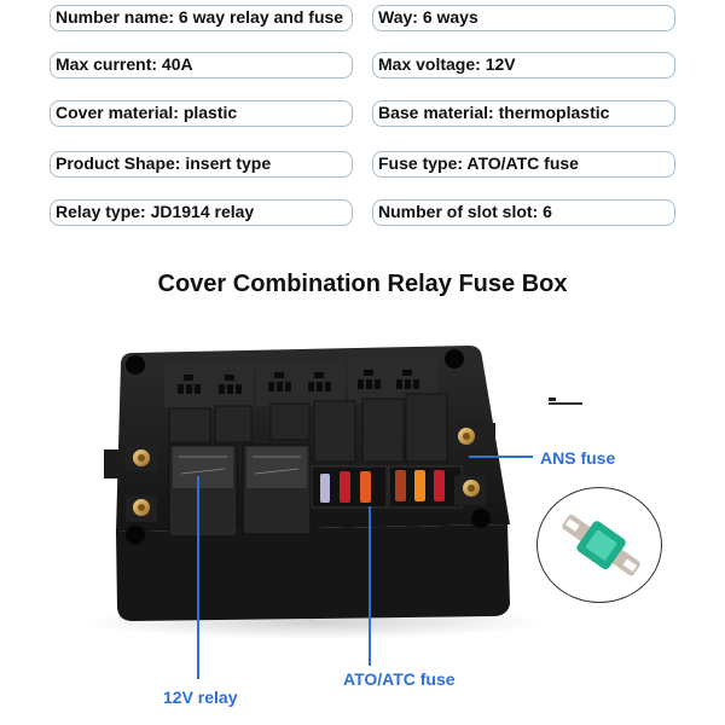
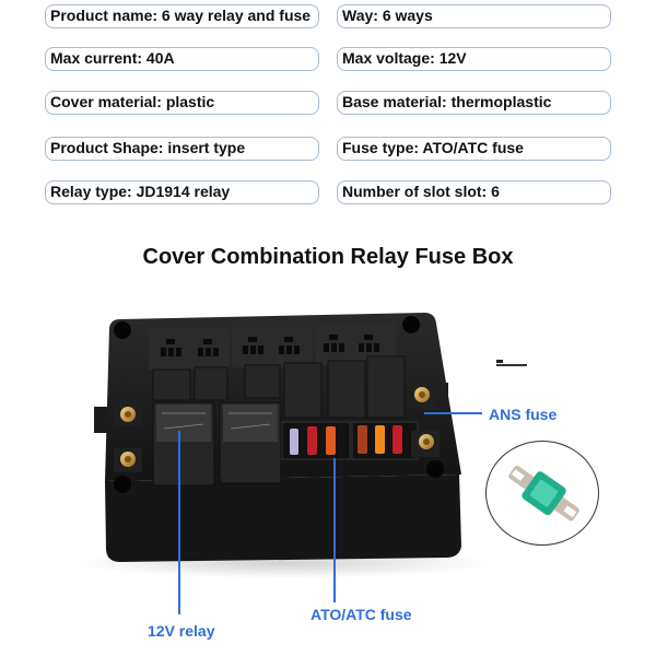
- Number name: 6 way relay and fuse
+ Product name: 6 way relay and fuse
  Max current: 40A
  Cover material: plastic
  Product Shape: insert type
  Relay type: JD1914 relay
  Way: 6 ways
  Max voltage: 12V
  Base material: thermoplastic
  Fuse type: ATO/ATC fuse
  Number of slot slot: 6
  Cover Combination Relay Fuse Box
  ANS fuse
  12V relay
  ATO/ATC fuse
